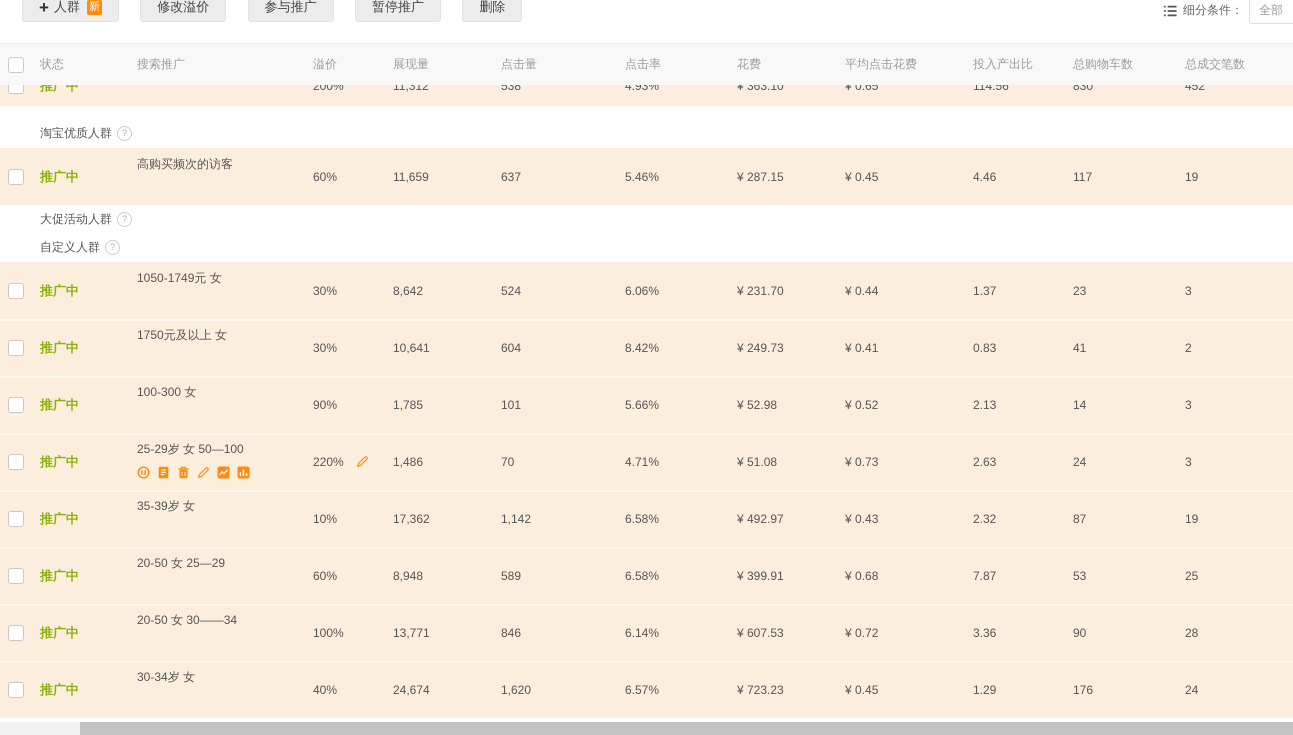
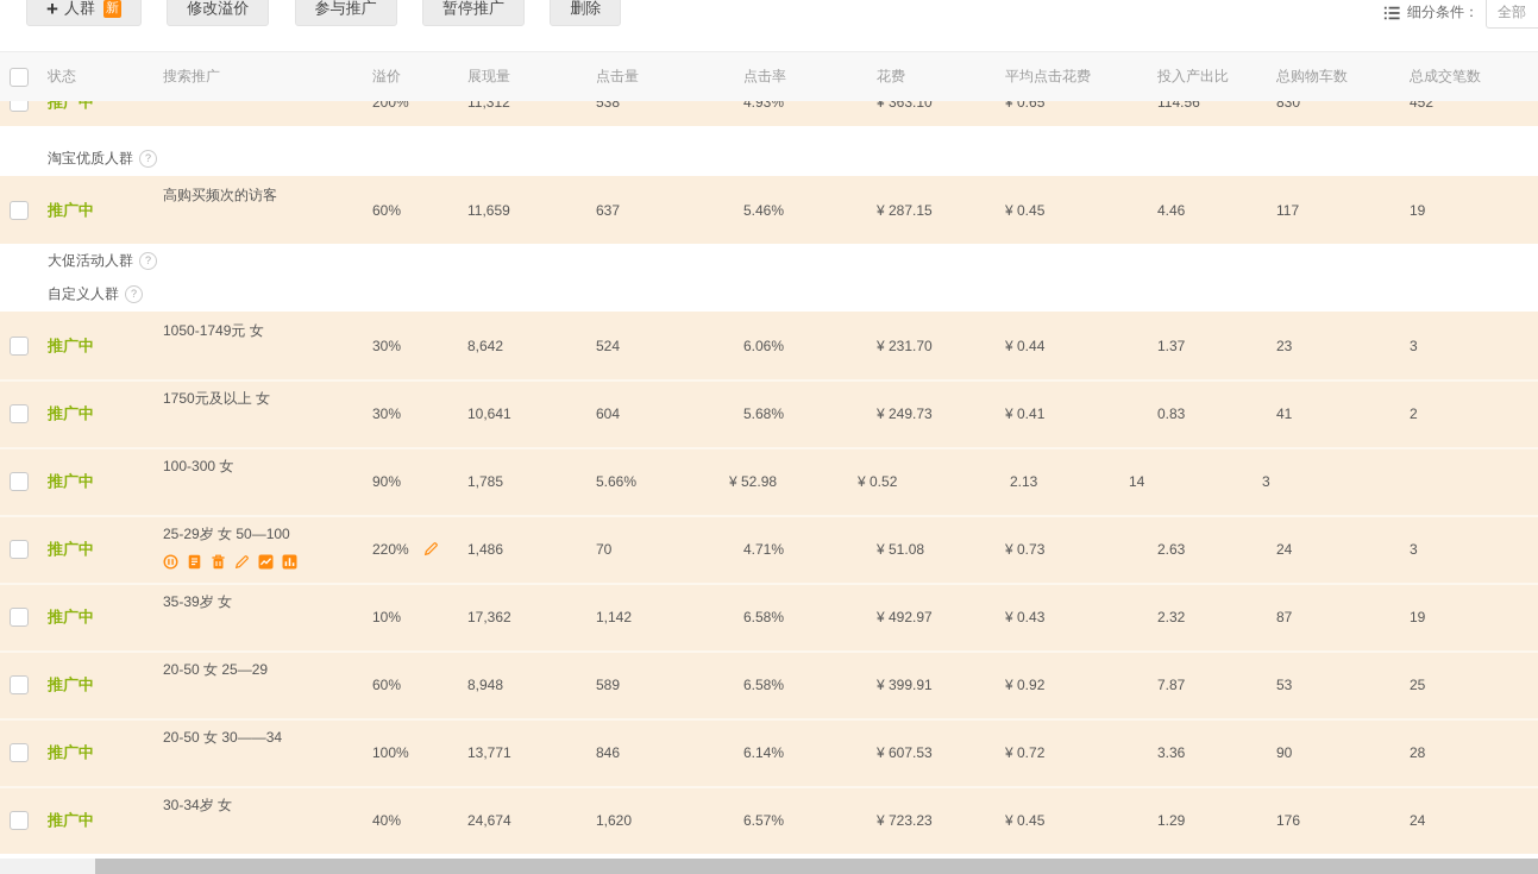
  +
  人群
  新
  修改溢价 参与推广 暂停推广 删除
  细分条件：
  全部
  状态
  搜索推广
  溢价
  展现量
  点击量
  点击率
  花费
  平均点击花费
  投入产出比
  总购物车数
  总成交笔数
  推广中
  200%
  11,312
  538
  4.93%
  ¥ 363.10
  ¥ 0.65
  114.56
  830
  452
  淘宝优质人群
  ?
  推广中
  高购买频次的访客
  60%
  11,659
  637
  5.46%
  ¥ 287.15
  ¥ 0.45
  4.46
  117
  19
  大促活动人群
  ?
  自定义人群
  ?
  推广中
  1050-1749元 女
  30%
  8,642
  524
  6.06%
  ¥ 231.70
  ¥ 0.44
  1.37
  23
  3
  推广中
  1750元及以上 女
  30%
  10,641
  604
- 8.42%
+ 5.68%
  ¥ 249.73
  ¥ 0.41
  0.83
  41
  2
  推广中
  100-300 女
  90%
  1,785
- 101
  5.66%
  ¥ 52.98
  ¥ 0.52
  2.13
  14
  3
  推广中
  25-29岁 女 50—100
  220%
  1,486
  70
  4.71%
  ¥ 51.08
  ¥ 0.73
  2.63
  24
  3
  推广中
  35-39岁 女
  10%
  17,362
  1,142
  6.58%
  ¥ 492.97
  ¥ 0.43
  2.32
  87
  19
  推广中
  20-50 女 25—29
  60%
  8,948
  589
  6.58%
  ¥ 399.91
- ¥ 0.68
+ ¥ 0.92
  7.87
  53
  25
  推广中
  20-50 女 30——34
  100%
  13,771
  846
  6.14%
  ¥ 607.53
  ¥ 0.72
  3.36
  90
  28
  推广中
  30-34岁 女
  40%
  24,674
  1,620
  6.57%
  ¥ 723.23
  ¥ 0.45
  1.29
  176
  24
